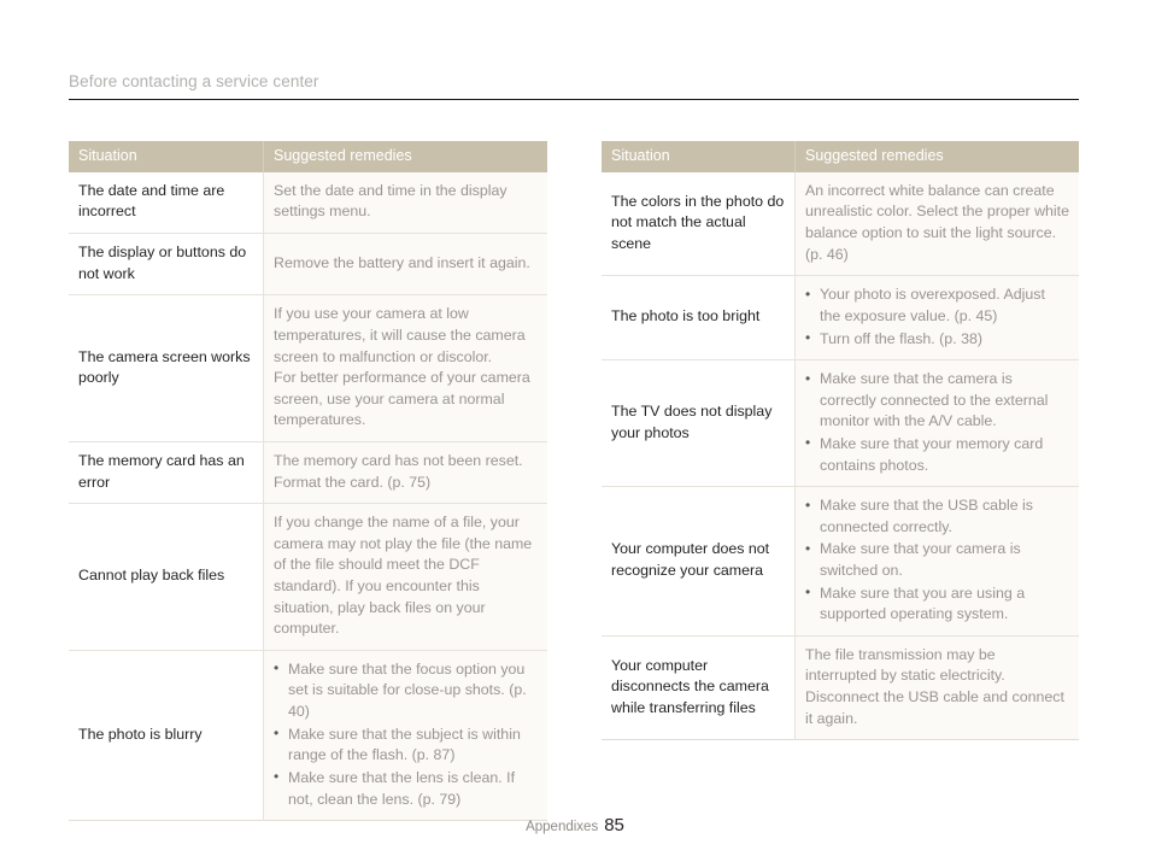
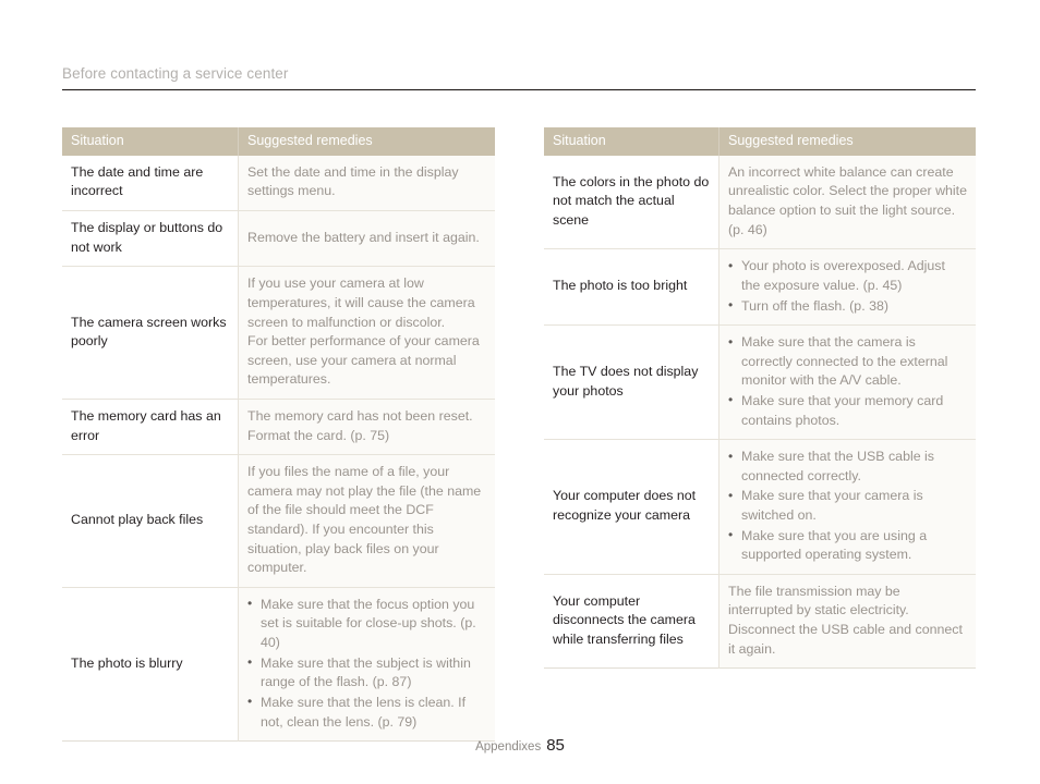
  Before contacting a service center
  Situation	Suggested remedies
  The date and time are incorrect	Set the date and time in the display settings menu.
  The display or buttons do not work	Remove the battery and insert it again.
  The camera screen works poorly	If you use your camera at low temperatures, it will cause the camera screen to malfunction or discolor.For better performance of your camera screen, use your camera at normal temperatures.
  The memory card has an error	The memory card has not been reset. Format the card. (p. 75)
- Cannot play back files	If you change the name of a file, your camera may not play the file (the name of the file should meet the DCF standard). If you encounter this situation, play back files on your computer.
+ Cannot play back files	If you files the name of a file, your camera may not play the file (the name of the file should meet the DCF standard). If you encounter this situation, play back files on your computer.
  The photo is blurry	• Make sure that the focus option you set is suitable for close-up shots. (p. 40)• Make sure that the subject is within range of the flash. (p. 87)• Make sure that the lens is clean. If not, clean the lens. (p. 79)
  Situation	Suggested remedies
  The colors in the photo do not match the actual scene	An incorrect white balance can create unrealistic color. Select the proper white balance option to suit the light source. (p. 46)
  The photo is too bright	• Your photo is overexposed. Adjust the exposure value. (p. 45)• Turn off the flash. (p. 38)
  The TV does not display your photos	• Make sure that the camera is correctly connected to the external monitor with the A/V cable.• Make sure that your memory card contains photos.
  Your computer does not recognize your camera	• Make sure that the USB cable is connected correctly.• Make sure that your camera is switched on.• Make sure that you are using a supported operating system.
  Your computer disconnects the camera while transferring files	The file transmission may be interrupted by static electricity. Disconnect the USB cable and connect it again.
  Appendixes 85
